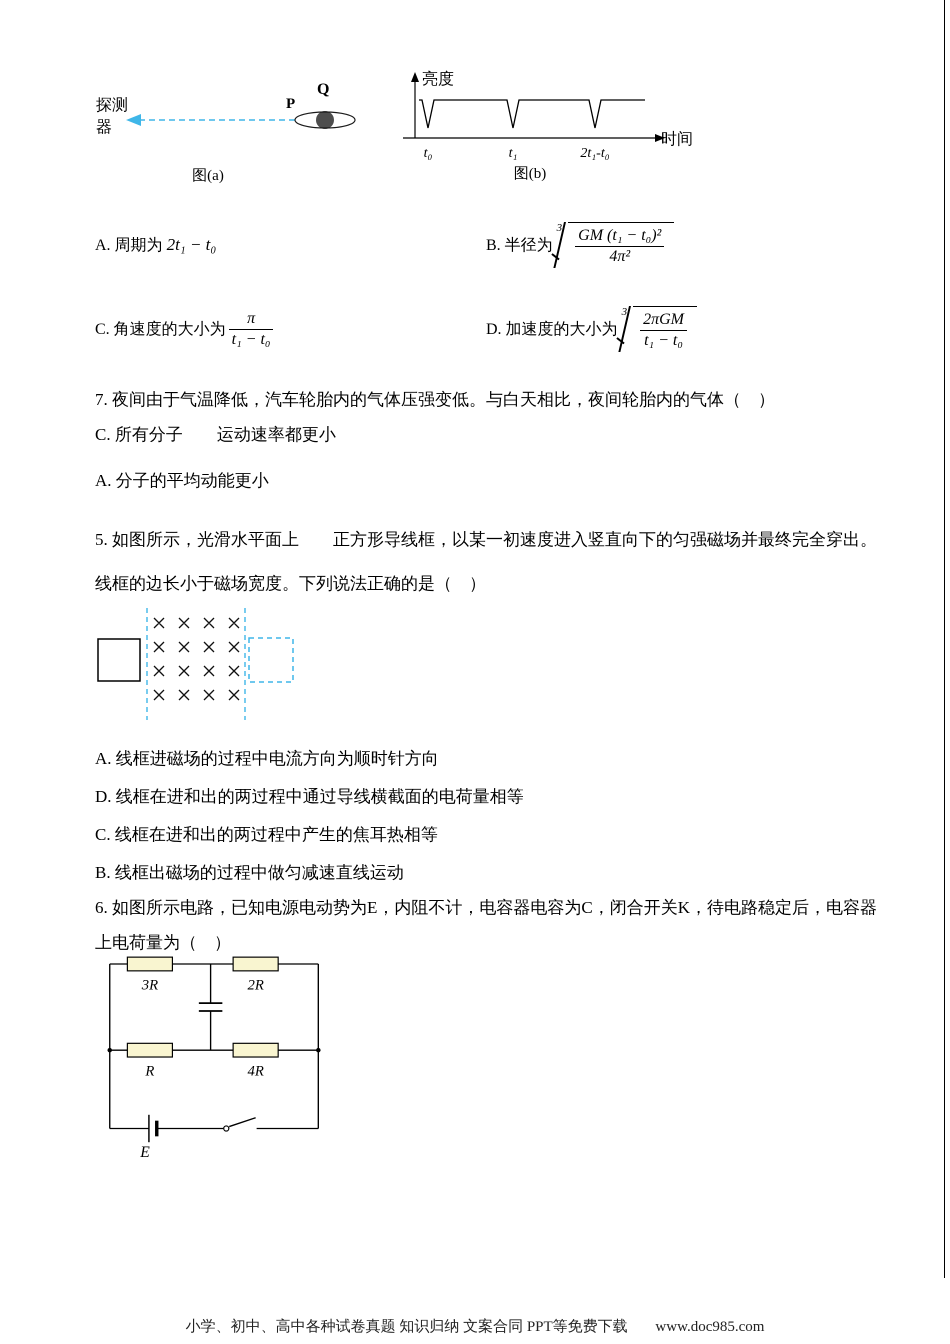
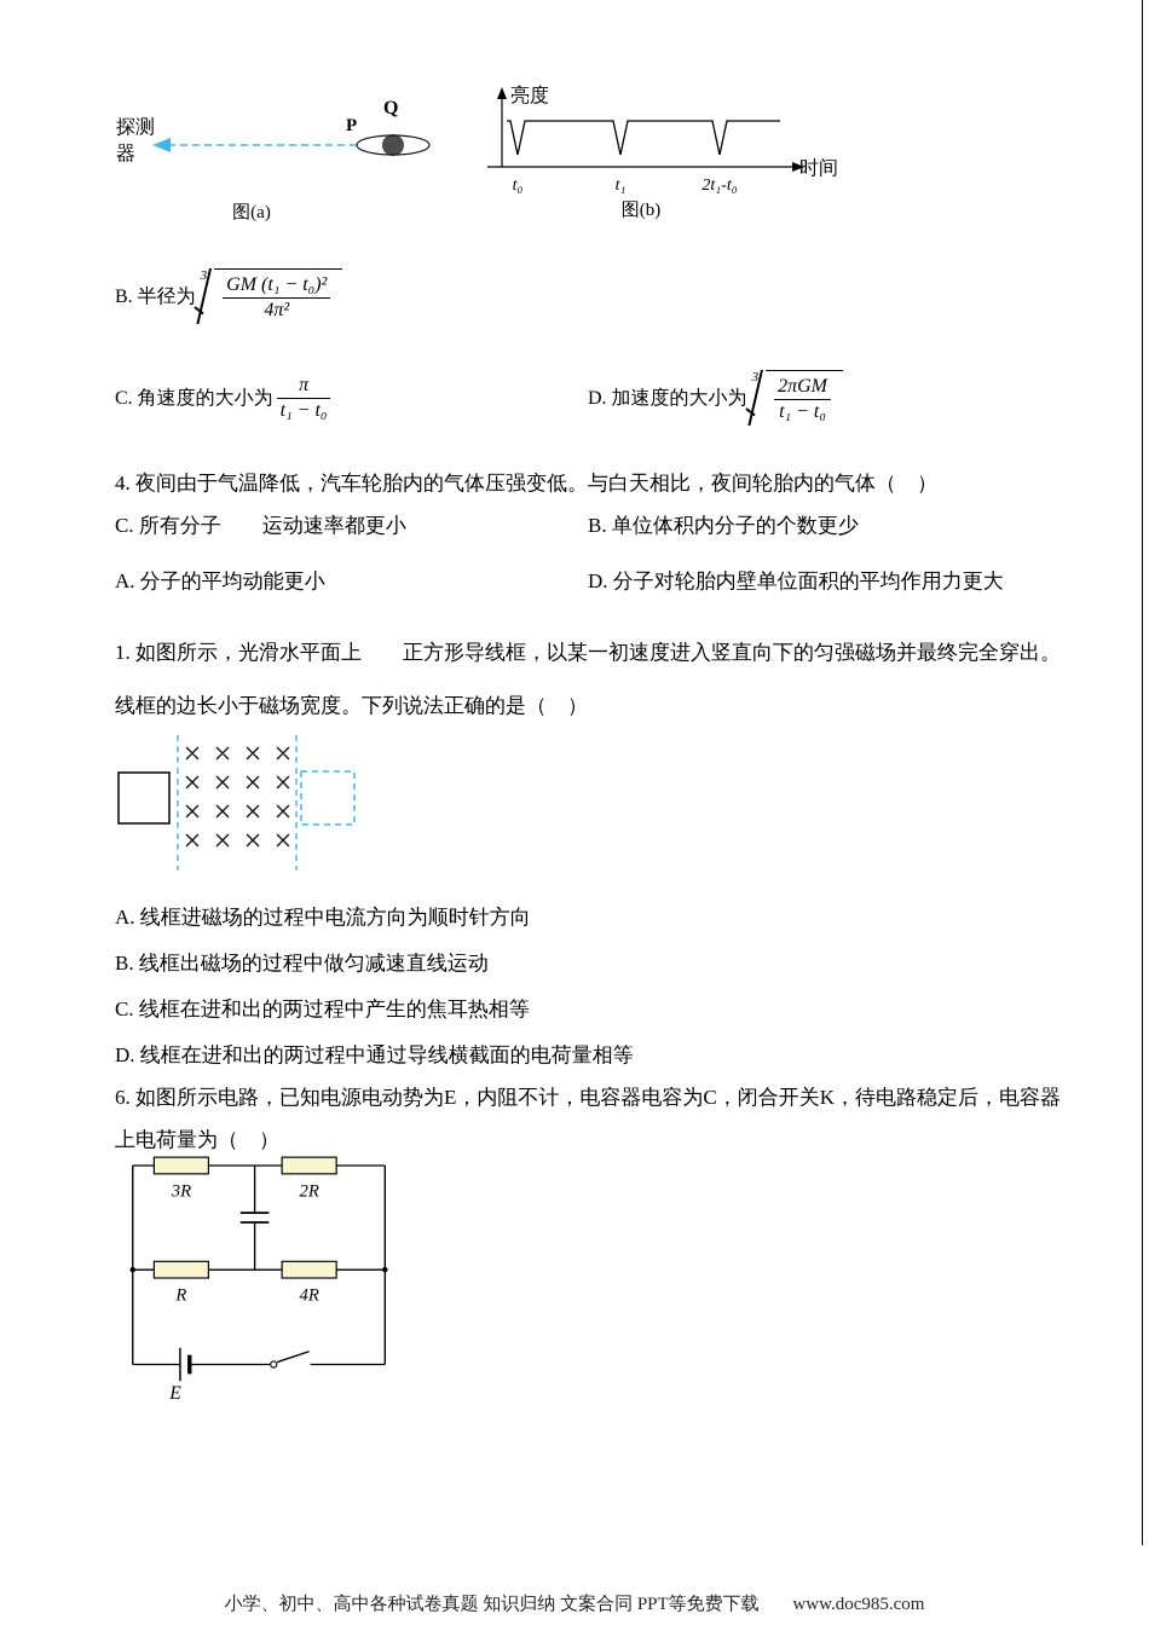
  探测
  器
  P
  Q
  图(a)
  亮度
  时间
  t₀
  t₁
  2t₁-t₀
  图(b)
- A. 周期为
- 2t₁ − t₀
  B. 半径为
  3
  GM (t₁ − t₀)²
  4π²
  C. 角速度的大小为
  π
  t₁ − t₀
  D. 加速度的大小为
  3
  2πGM
  t₁ − t₀
- 7. 夜间由于气温降低，汽车轮胎内的气体压强变低。与白天相比，夜间轮胎内的气体（ ）
+ 4. 夜间由于气温降低，汽车轮胎内的气体压强变低。与白天相比，夜间轮胎内的气体（ ）
  C. 所有分子 运动速率都更小
+ B. 单位体积内分子的个数更少
  A. 分子的平均动能更小
+ D. 分子对轮胎内壁单位面积的平均作用力更大
- 5. 如图所示，光滑水平面上 正方形导线框，以某一初速度进入竖直向下的匀强磁场并最终完全穿出。
+ 1. 如图所示，光滑水平面上 正方形导线框，以某一初速度进入竖直向下的匀强磁场并最终完全穿出。
  线框的边长小于磁场宽度。下列说法正确的是（ ）
  A. 线框进磁场的过程中电流方向为顺时针方向
- D. 线框在进和出的两过程中通过导线横截面的电荷量相等
+ B. 线框出磁场的过程中做匀减速直线运动
  C. 线框在进和出的两过程中产生的焦耳热相等
- B. 线框出磁场的过程中做匀减速直线运动
+ D. 线框在进和出的两过程中通过导线横截面的电荷量相等
  6. 如图所示电路，已知电源电动势为E，内阻不计，电容器电容为C，闭合开关K，待电路稳定后，电容器
  上电荷量为（ ）
  3R
  2R
  R
  4R
  E
  小学、初中、高中各种试卷真题 知识归纳 文案合同 PPT等免费下载 www.doc985.com
